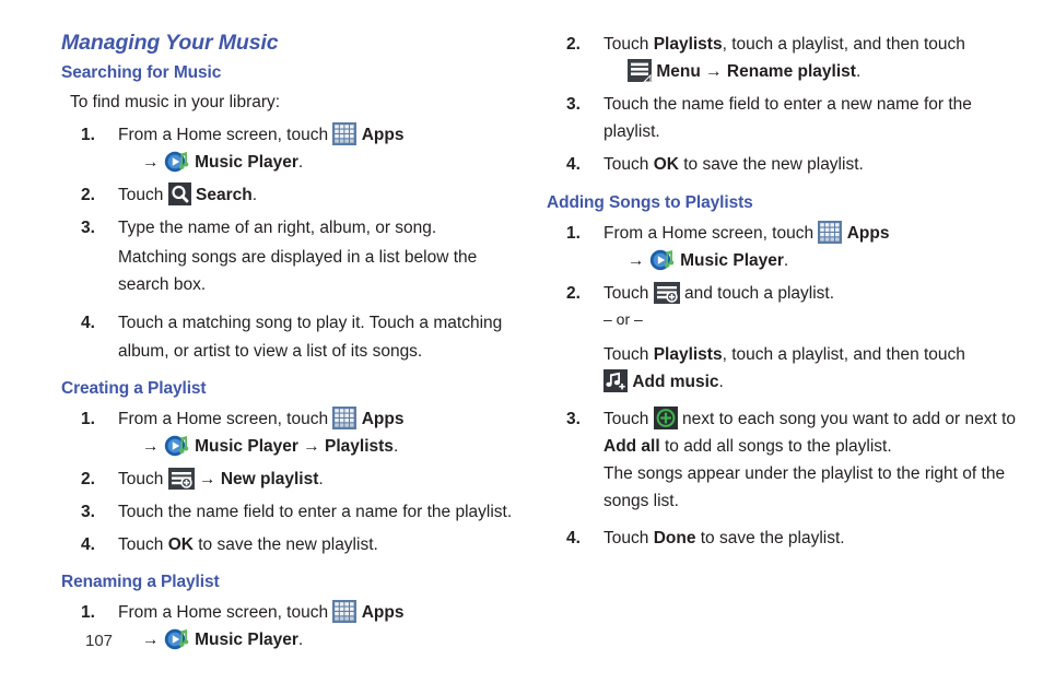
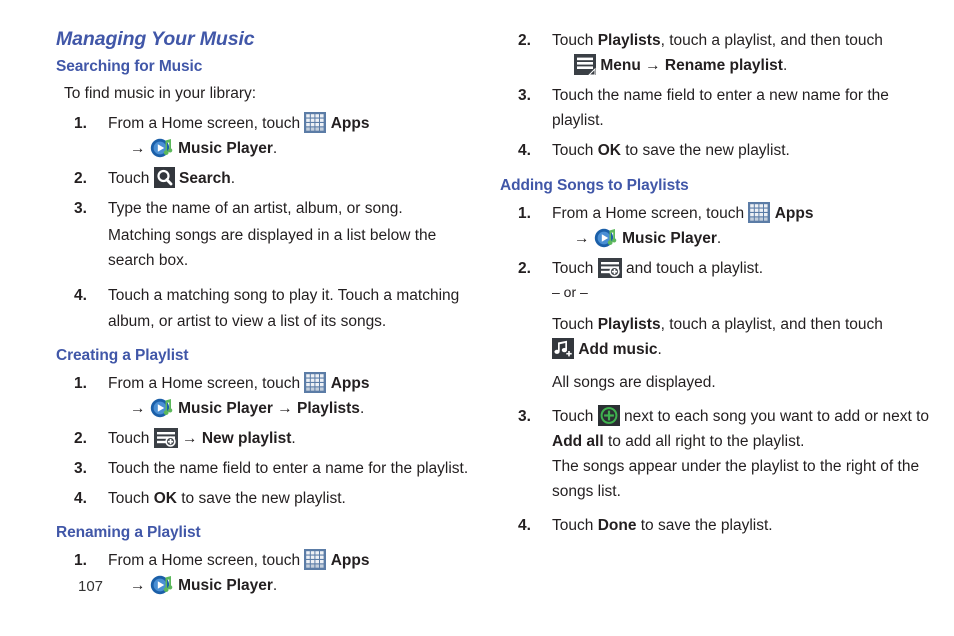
  Managing Your Music
  Searching for Music
  To find music in your library:
  1.
  From a Home screen, touch Apps
  → Music Player.
  2.
  Touch Search.
  3.
- Type the name of an right, album, or song.
+ Type the name of an artist, album, or song.
  Matching songs are displayed in a list below the search box.
  4.
  Touch a matching song to play it. Touch a matching album, or artist to view a list of its songs.
  Creating a Playlist
  1.
  From a Home screen, touch Apps
  → Music Player → Playlists.
  2.
  Touch → New playlist.
  3.
  Touch the name field to enter a name for the playlist.
  4.
  Touch OK to save the new playlist.
  Renaming a Playlist
  1.
  From a Home screen, touch Apps
  → Music Player.
  2.
  Touch Playlists, touch a playlist, and then touch
  Menu → Rename playlist.
  3.
  Touch the name field to enter a new name for the playlist.
  4.
  Touch OK to save the new playlist.
  Adding Songs to Playlists
  1.
  From a Home screen, touch Apps
  → Music Player.
  2.
  Touch and touch a playlist.
  – or –
  Touch Playlists, touch a playlist, and then touch
  Add music.
+ All songs are displayed.
  3.
- Touch next to each song you want to add or next to Add all to add all songs to the playlist.
+ Touch next to each song you want to add or next to Add all to add all right to the playlist.
  The songs appear under the playlist to the right of the songs list.
  4.
  Touch Done to save the playlist.
  107
